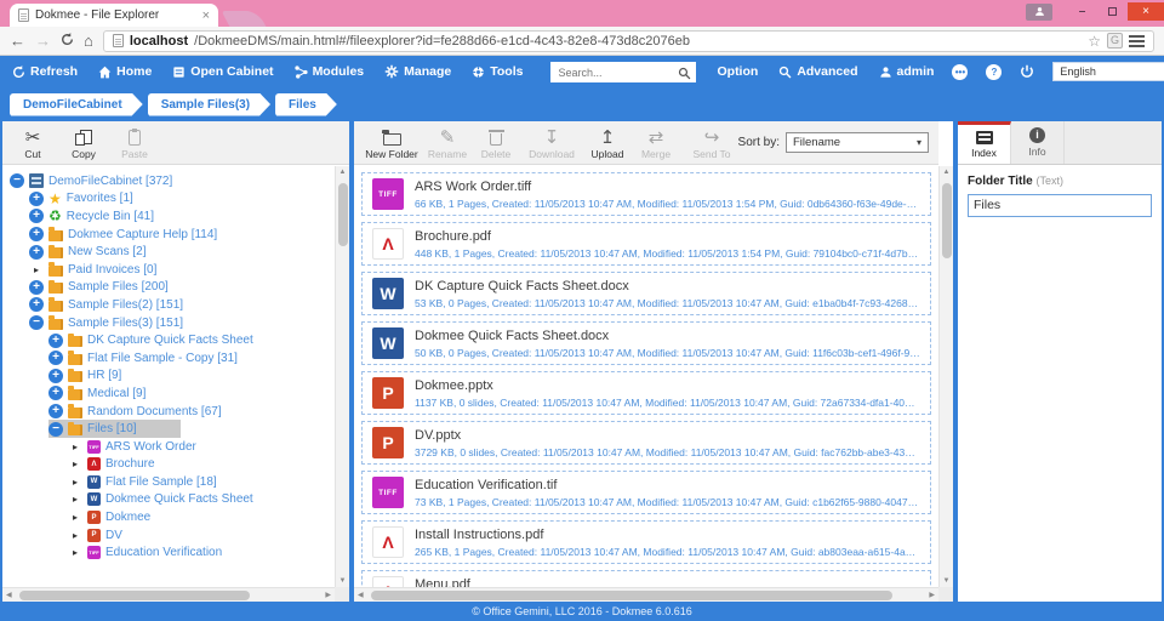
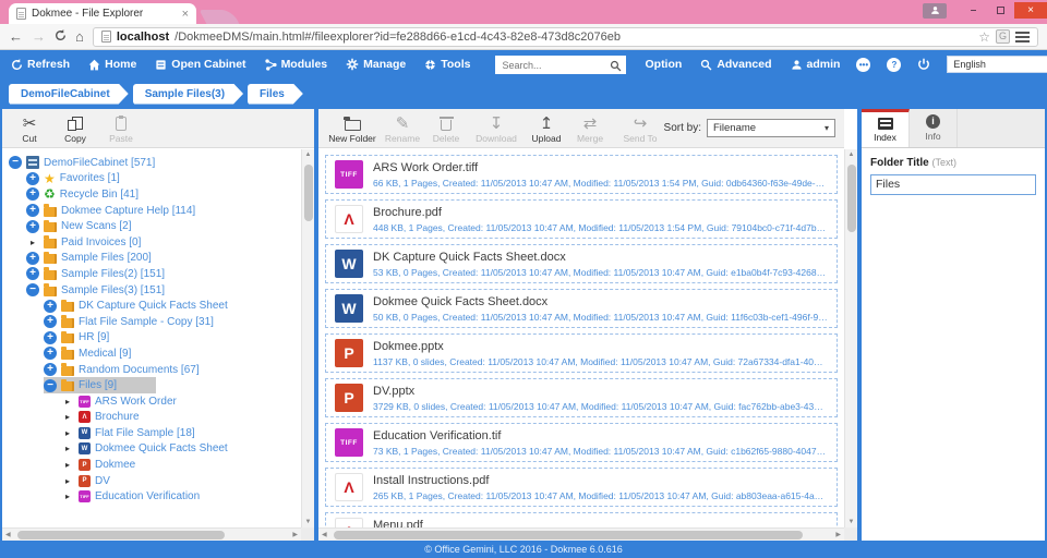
  Dokmee - File Explorer
  ×
  –
  ×
  ←
  →
  ⌂
  localhost
  /DokmeeDMS/main.html#/fileexplorer?id=fe288d66-e1cd-4c43-82e8-473d8c2076eb
  ☆
  G
  Refresh
  Home
  Open Cabinet
  Modules
  Manage
  Tools
  Search...
  Option
  Advanced
  admin
  •••
  ?
  English
  DemoFileCabinet
  Sample Files(3)
  Files
  ✂
  Cut
  Copy
  Paste
  −
- DemoFileCabinet [372]
+ DemoFileCabinet [571]
  +
  ★
  Favorites [1]
  +
  ♻
  Recycle Bin [41]
  +
  Dokmee Capture Help [114]
  +
  New Scans [2]
  ▸
  Paid Invoices [0]
  +
  Sample Files [200]
  +
  Sample Files(2) [151]
  −
  Sample Files(3) [151]
  +
  DK Capture Quick Facts Sheet
  +
  Flat File Sample - Copy [31]
  +
  HR [9]
  +
  Medical [9]
  +
  Random Documents [67]
  −
- Files [10]
+ Files [9]
  ▸
  ARS Work Order
  ▸
  Brochure
  ▸
  Flat File Sample [18]
  ▸
  Dokmee Quick Facts Sheet
  ▸
  Dokmee
  ▸
  DV
  ▸
  Education Verification
  New Folder
  ✎
  Rename
  Delete
  ↧
  Download
  ↥
  Upload
  ⇄
  Merge
  ↪
  Send To
  Sort by:
  Filename
  ▾
  ARS Work Order.tiff
  66 KB, 1 Pages, Created: 11/05/2013 10:47 AM, Modified: 11/05/2013 1:54 PM, Guid: 0db64360-f63e-49de-92
  Λ
  Brochure.pdf
  448 KB, 1 Pages, Created: 11/05/2013 10:47 AM, Modified: 11/05/2013 1:54 PM, Guid: 79104bc0-c71f-4d7b-b6
  W
  DK Capture Quick Facts Sheet.docx
  53 KB, 0 Pages, Created: 11/05/2013 10:47 AM, Modified: 11/05/2013 10:47 AM, Guid: e1ba0b4f-7c93-4268-9b
  W
  Dokmee Quick Facts Sheet.docx
  50 KB, 0 Pages, Created: 11/05/2013 10:47 AM, Modified: 11/05/2013 10:47 AM, Guid: 11f6c03b-cef1-496f-93c
  P
  Dokmee.pptx
  1137 KB, 0 slides, Created: 11/05/2013 10:47 AM, Modified: 11/05/2013 10:47 AM, Guid: 72a67334-dfa1-407b-
  P
  DV.pptx
  3729 KB, 0 slides, Created: 11/05/2013 10:47 AM, Modified: 11/05/2013 10:47 AM, Guid: fac762bb-abe3-436e-
  Education Verification.tif
  73 KB, 1 Pages, Created: 11/05/2013 10:47 AM, Modified: 11/05/2013 10:47 AM, Guid: c1b62f65-9880-4047-94
  Λ
  Install Instructions.pdf
  265 KB, 1 Pages, Created: 11/05/2013 10:47 AM, Modified: 11/05/2013 10:47 AM, Guid: ab803eaa-a615-4a04-
  Menu.pdf
  Index
  i
  Info
  Folder Title (Text)
  Files
  © Office Gemini, LLC 2016 - Dokmee 6.0.616
